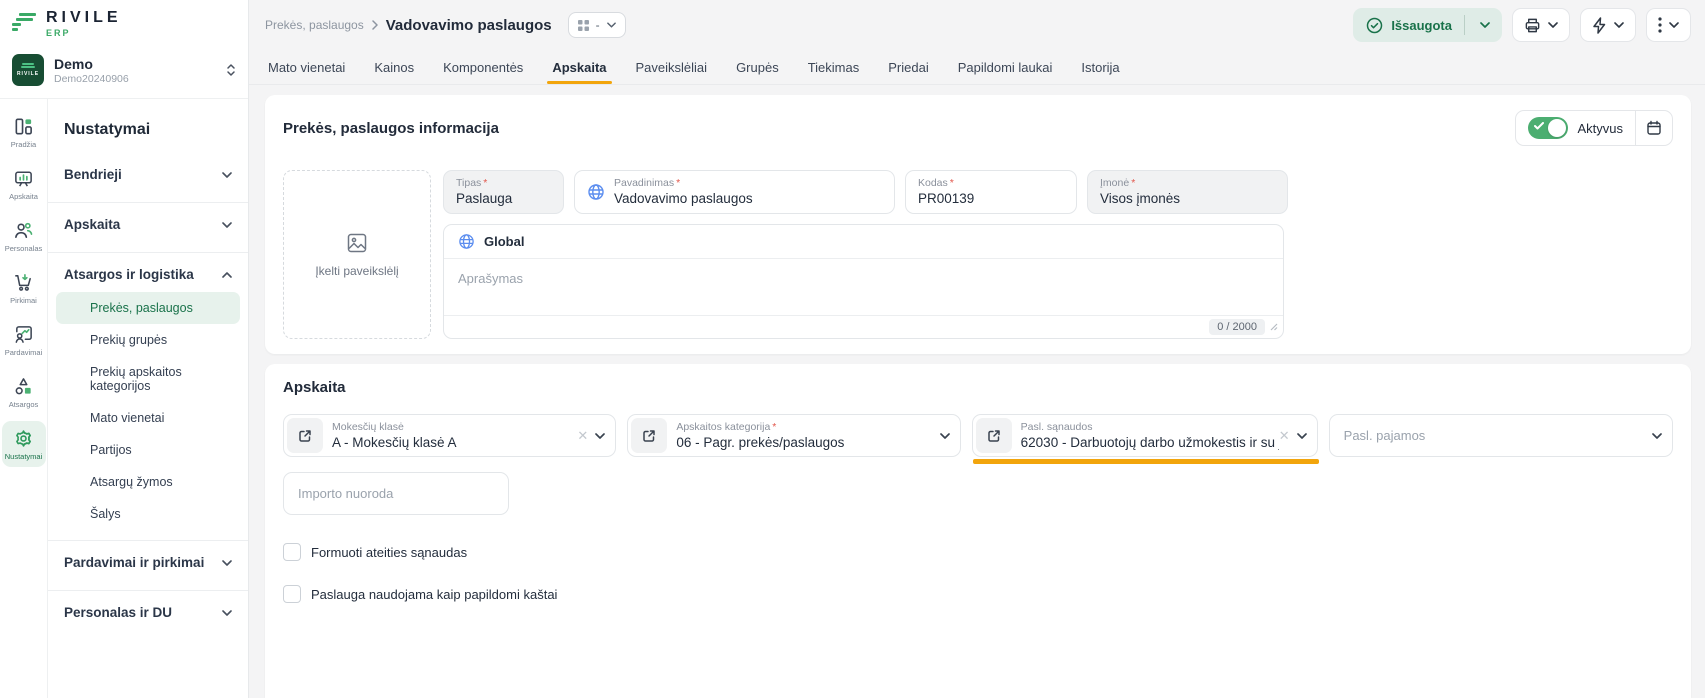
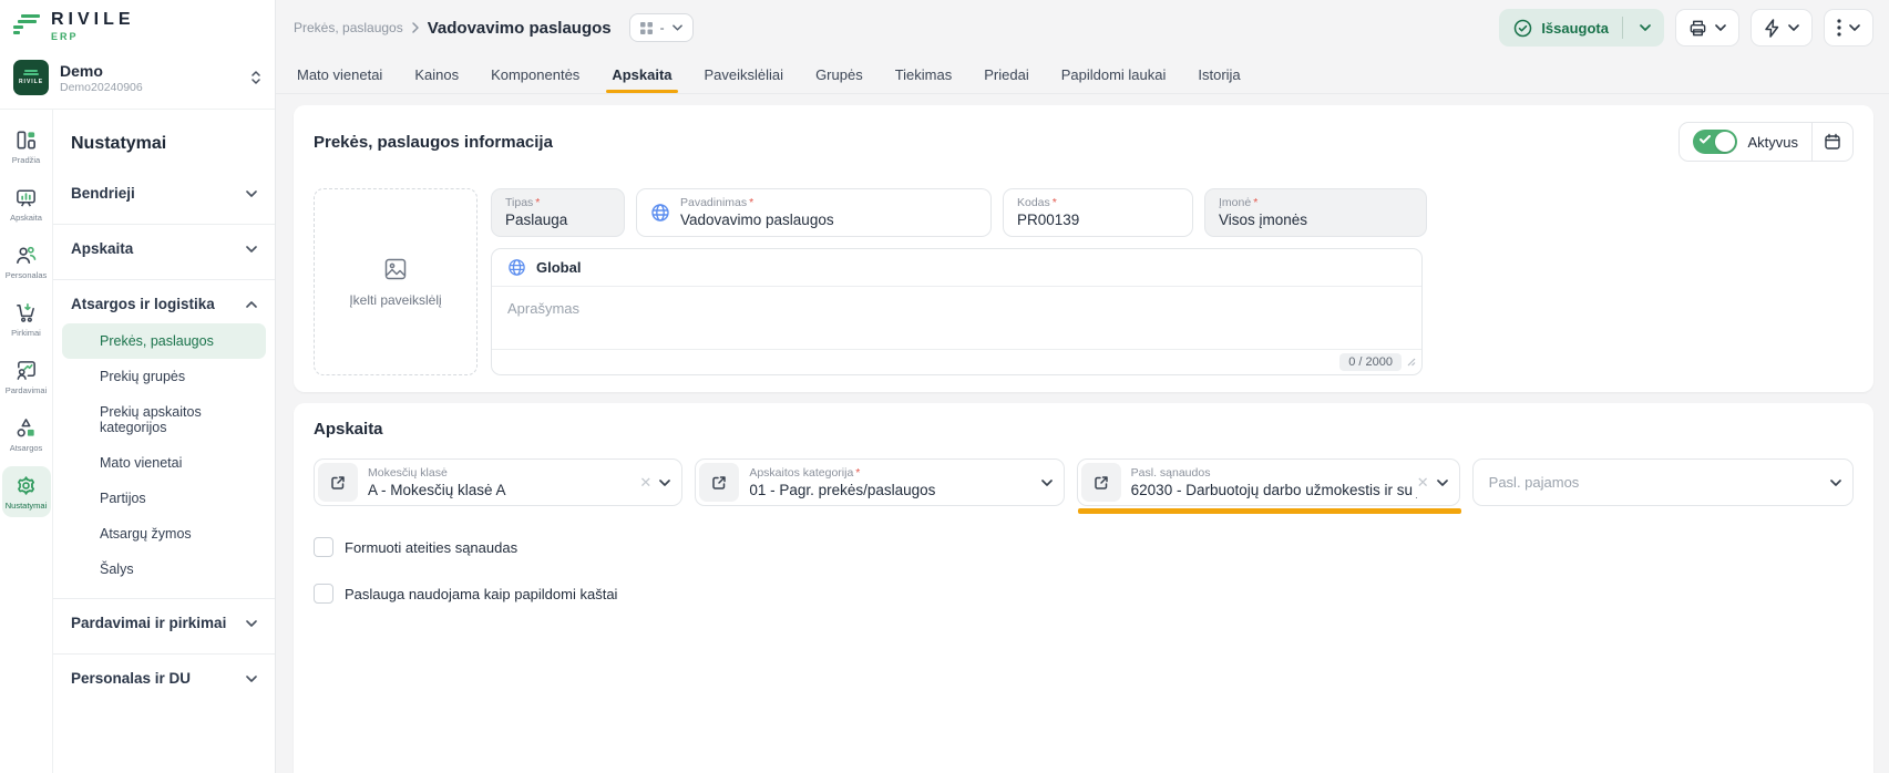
  RIVILE
  ERP
  Demo
  Demo20240906
  Pradžia
  Apskaita
  Personalas
  Pirkimai
  Pardavimai
  Atsargos
  Nustatymai
  Nustatymai
  Bendrieji
  Apskaita
  Atsargos ir logistika
  Prekės, paslaugos
  Prekių grupės
  Prekių apskaitos kategorijos
  Mato vienetai
  Partijos
  Atsargų žymos
  Šalys
  Pardavimai ir pirkimai
  Personalas ir DU
  Prekės, paslaugos
  Vadovavimo paslaugos
  -
  Išsaugota
  Mato vienetai
  Kainos
  Komponentės
  Apskaita
  Paveikslėliai
  Grupės
  Tiekimas
  Priedai
  Papildomi laukai
  Istorija
  Prekės, paslaugos informacija
  Aktyvus
  Įkelti paveikslėlį
  Tipas
  *
  Paslauga
  Pavadinimas
  *
  Vadovavimo paslaugos
  Kodas
  *
  PR00139
  Įmonė
  *
  Visos įmonės
  Global
  Aprašymas
  0 / 2000
  Apskaita
  Mokesčių klasė
  A - Mokesčių klasė A
  ✕
  Apskaitos kategorija
  *
- 06 - Pagr. prekės/paslaugos
+ 01 - Pagr. prekės/paslaugos
  Pasl. sąnaudos
  62030 - Darbuotojų darbo užmokestis ir su
  ✕
  Pasl. pajamos
- Importo nuoroda
  Formuoti ateities sąnaudas
  Paslauga naudojama kaip papildomi kaštai
